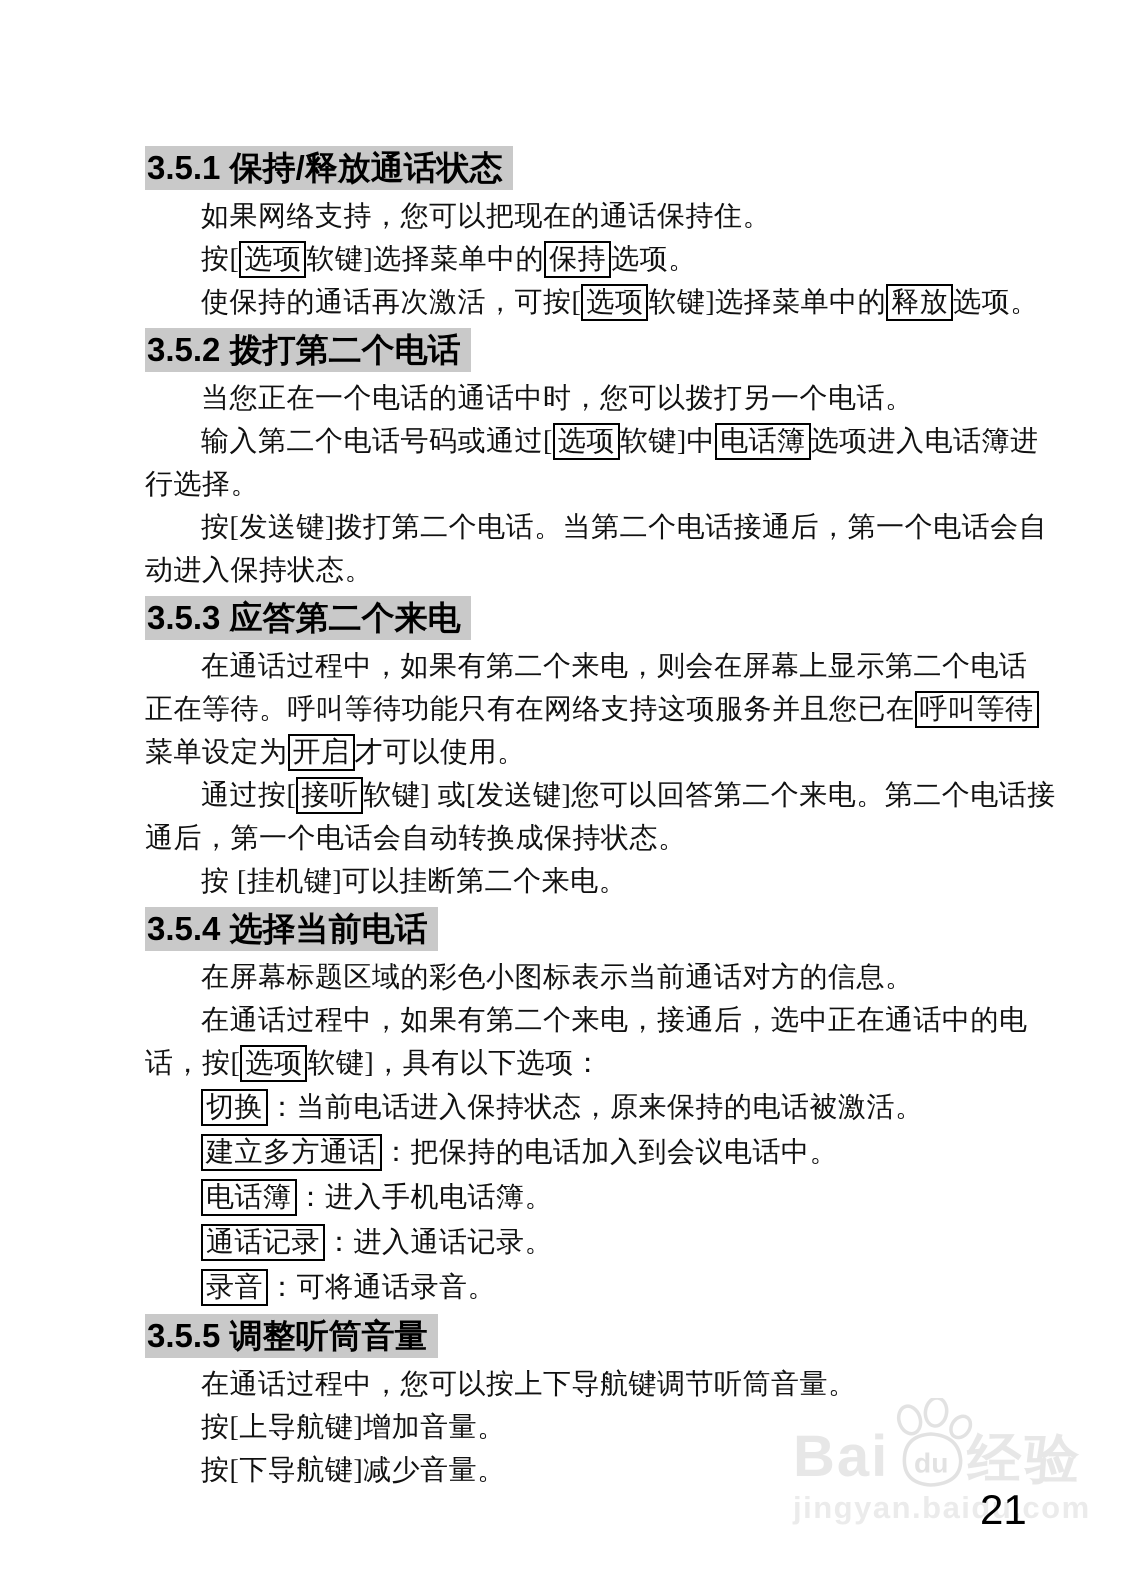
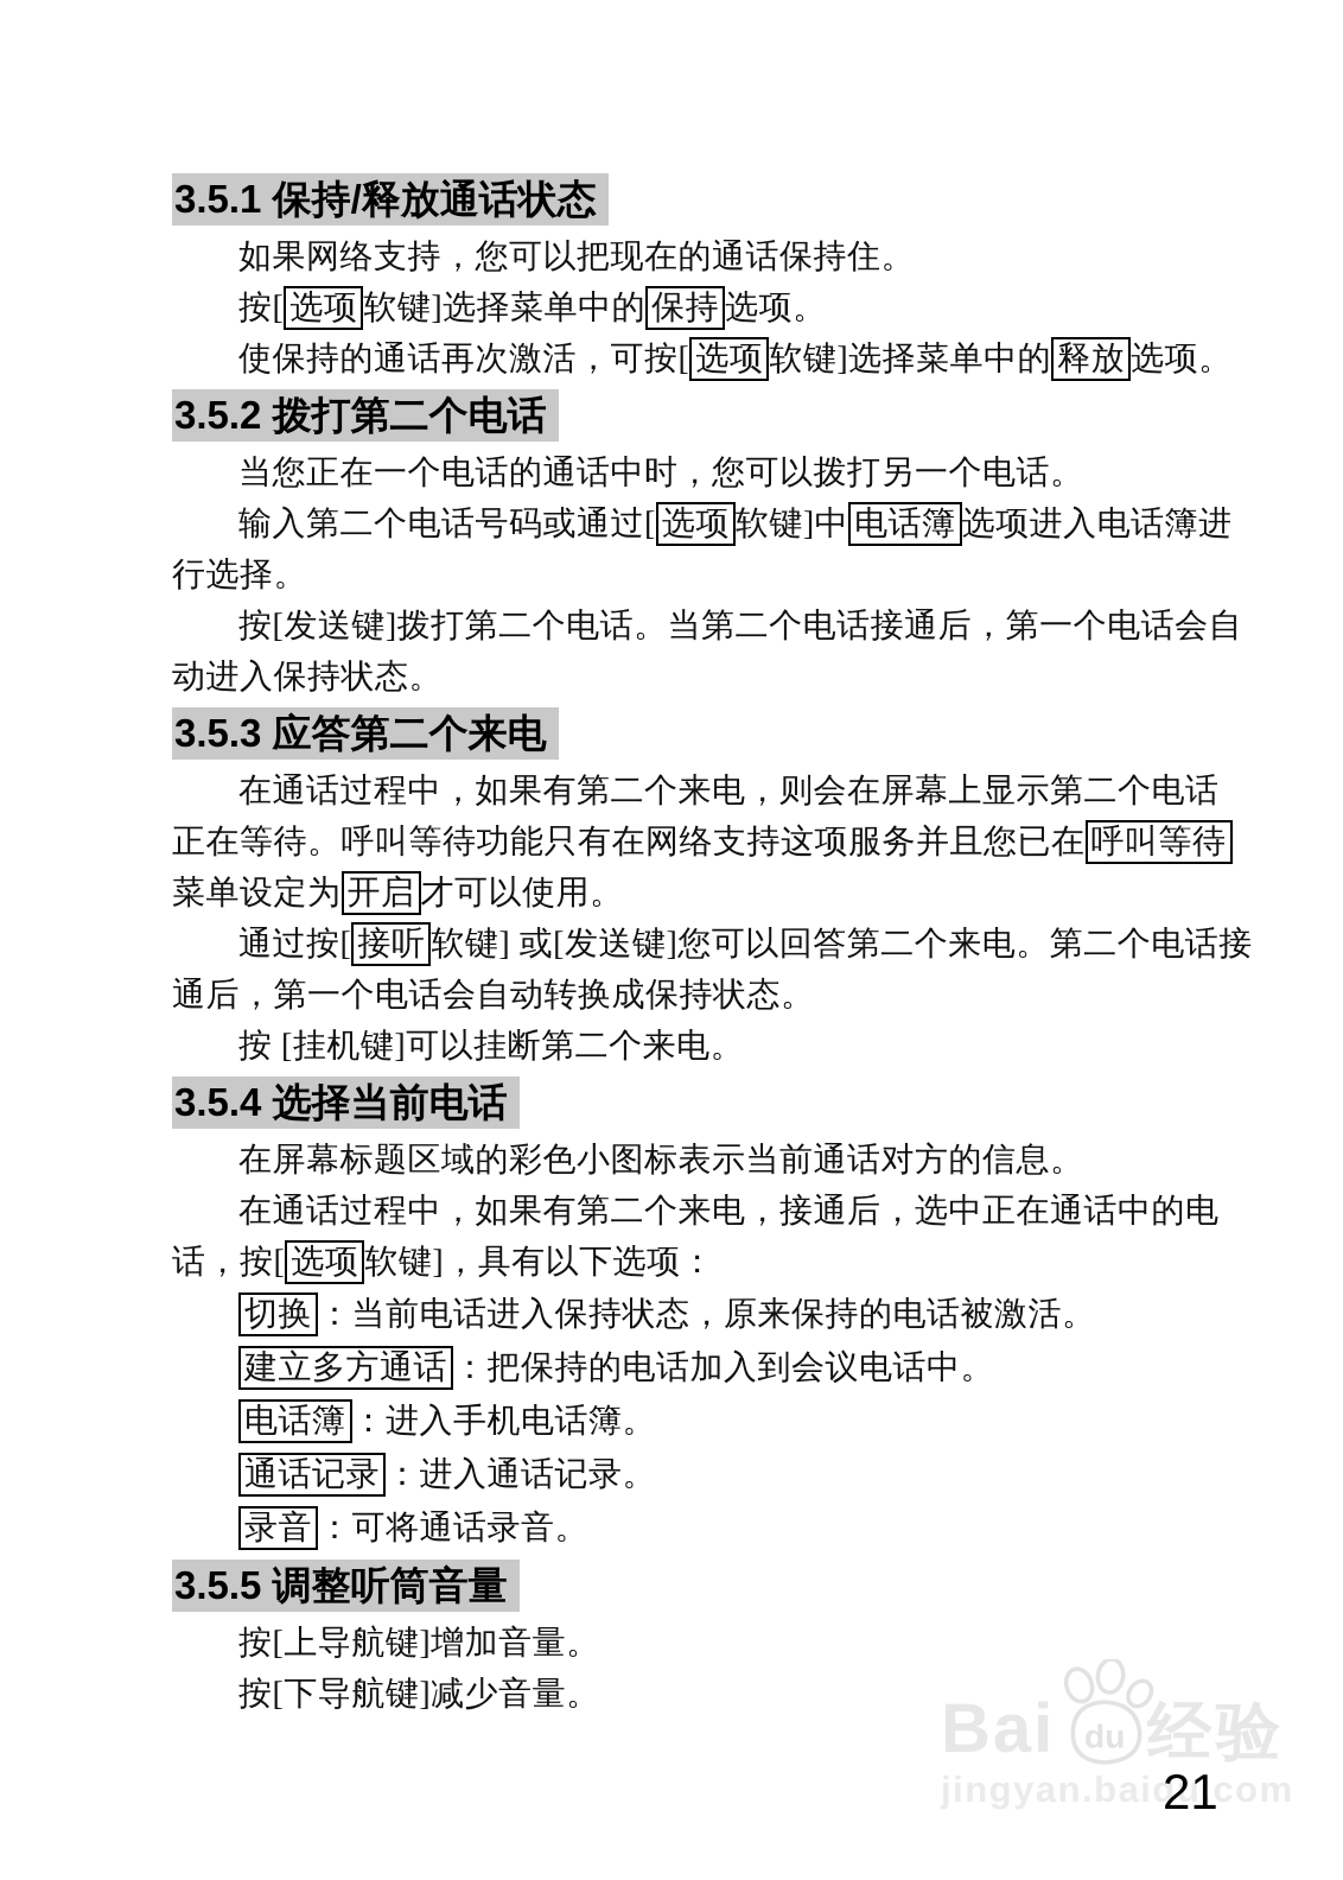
  3.5.1 保持/释放通话状态
  如果网络支持，您可以把现在的通话保持住。
  按[ 选项 软键]选择菜单中的 保持 选项。
  使保持的通话再次激活，可按[ 选项 软键]选择菜单中的 释放 选项。
  3.5.2 拨打第二个电话
  当您正在一个电话的通话中时，您可以拨打另一个电话。
  输入第二个电话号码或通过[ 选项 软键]中 电话簿 选项进入电话簿进
  行选择。
  按[发送键]拨打第二个电话。当第二个电话接通后，第一个电话会自
  动进入保持状态。
  3.5.3 应答第二个来电
  在通话过程中，如果有第二个来电，则会在屏幕上显示第二个电话
  正在等待。呼叫等待功能只有在网络支持这项服务并且您已在 呼叫等待
  菜单设定为 开启 才可以使用。
  通过按[ 接听 软键] 或[发送键]您可以回答第二个来电。第二个电话接
  通后，第一个电话会自动转换成保持状态。
  按 [挂机键]可以挂断第二个来电。
  3.5.4 选择当前电话
  在屏幕标题区域的彩色小图标表示当前通话对方的信息。
  在通话过程中，如果有第二个来电，接通后，选中正在通话中的电
  话，按[ 选项 软键]，具有以下选项：
  切换 ：当前电话进入保持状态，原来保持的电话被激活。
  建立多方通话 ：把保持的电话加入到会议电话中。
  电话簿 ：进入手机电话簿。
  通话记录 ：进入通话记录。
  录音 ：可将通话录音。
  3.5.5 调整听筒音量
- 在通话过程中，您可以按上下导航键调节听筒音量。
  按[上导航键]增加音量。
  按[下导航键]减少音量。
  Bai
  du
  经验
  jingyan.baidu.com
  21
